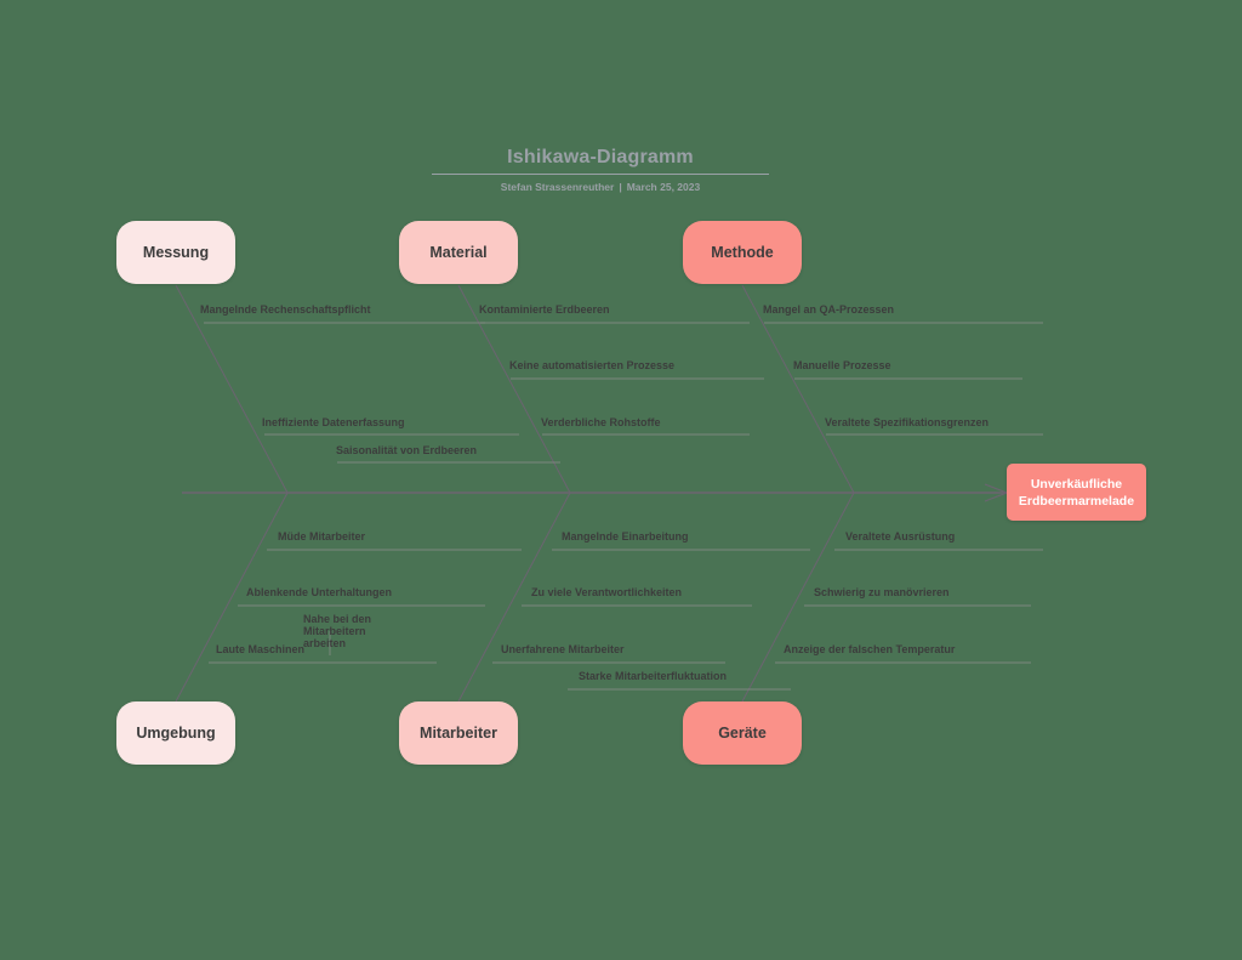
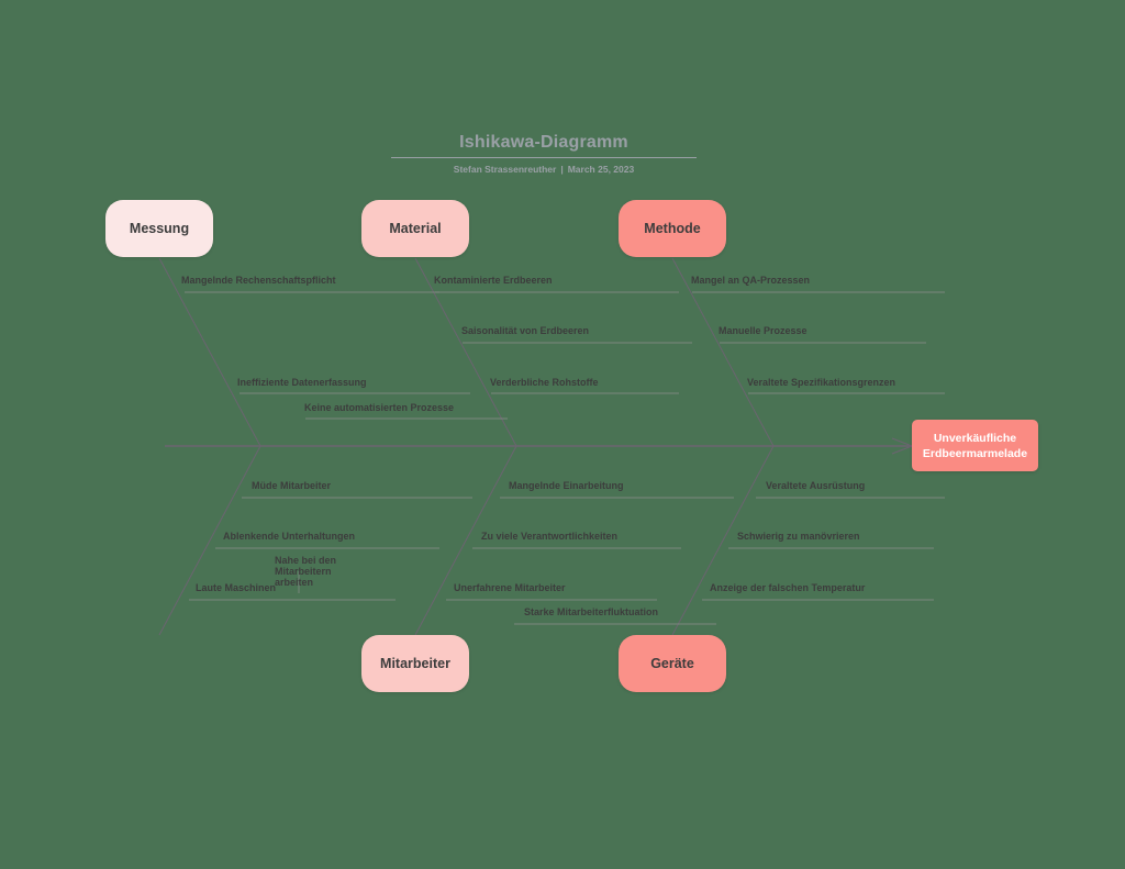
  Ishikawa-Diagramm
  Stefan Strassenreuther | March 25, 2023
  Messung
  Material
  Methode
- Umgebung
  Mitarbeiter
  Geräte
  Unverkäufliche
  Erdbeermarmelade
  Mangelnde Rechenschaftspflicht
  Ineffiziente Datenerfassung
  Kontaminierte Erdbeeren
- Keine automatisierten Prozesse
+ Saisonalität von Erdbeeren
  Verderbliche Rohstoffe
- Saisonalität von Erdbeeren
+ Keine automatisierten Prozesse
  Mangel an QA-Prozessen
  Manuelle Prozesse
  Veraltete Spezifikationsgrenzen
  Müde Mitarbeiter
  Ablenkende Unterhaltungen
  Nahe bei den Mitarbeitern arbeiten
  Laute Maschinen
  Mangelnde Einarbeitung
  Zu viele Verantwortlichkeiten
  Unerfahrene Mitarbeiter
  Starke Mitarbeiterfluktuation
  Veraltete Ausrüstung
  Schwierig zu manövrieren
  Anzeige der falschen Temperatur
